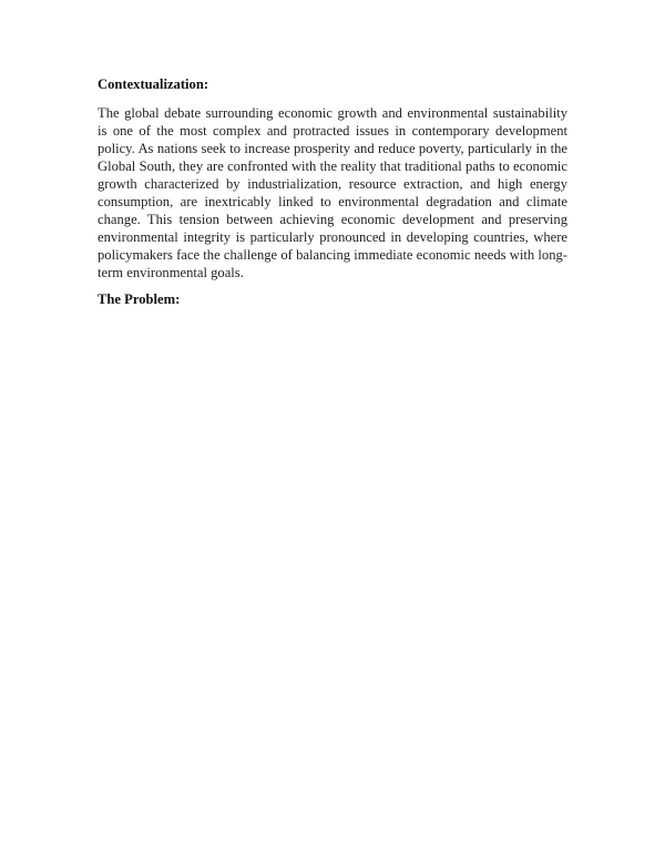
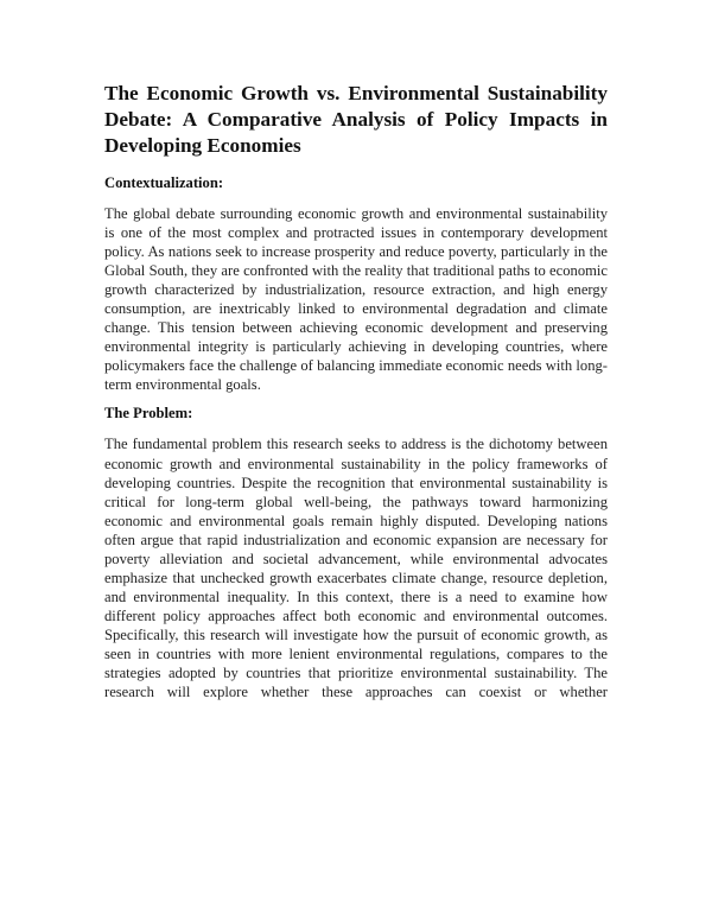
+ The Economic Growth vs. Environmental Sustainability Debate: A Comparative Analysis of Policy Impacts in Developing Economies
  Contextualization:
- The global debate surrounding economic growth and environmental sustainability is one of the most complex and protracted issues in contemporary development policy. As nations seek to increase prosperity and reduce poverty, particularly in the Global South, they are confronted with the reality that traditional paths to economic growth characterized by industrialization, resource extraction, and high energy consumption, are inextricably linked to environmental degradation and climate change. This tension between achieving economic development and preserving environmental integrity is particularly pronounced in developing countries, where policymakers face the challenge of balancing immediate economic needs with long-term environmental goals.
+ The global debate surrounding economic growth and environmental sustainability is one of the most complex and protracted issues in contemporary development policy. As nations seek to increase prosperity and reduce poverty, particularly in the Global South, they are confronted with the reality that traditional paths to economic growth characterized by industrialization, resource extraction, and high energy consumption, are inextricably linked to environmental degradation and climate change. This tension between achieving economic development and preserving environmental integrity is particularly achieving in developing countries, where policymakers face the challenge of balancing immediate economic needs with long-term environmental goals.
  The Problem:
+ The fundamental problem this research seeks to address is the dichotomy between economic growth and environmental sustainability in the policy frameworks of developing countries. Despite the recognition that environmental sustainability is critical for long-term global well-being, the pathways toward harmonizing economic and environmental goals remain highly disputed. Developing nations often argue that rapid industrialization and economic expansion are necessary for poverty alleviation and societal advancement, while environmental advocates emphasize that unchecked growth exacerbates climate change, resource depletion, and environmental inequality. In this context, there is a need to examine how different policy approaches affect both economic and environmental outcomes. Specifically, this research will investigate how the pursuit of economic growth, as seen in countries with more lenient environmental regulations, compares to the strategies adopted by countries that prioritize environmental sustainability. The research will explore whether these approaches can coexist or whether
